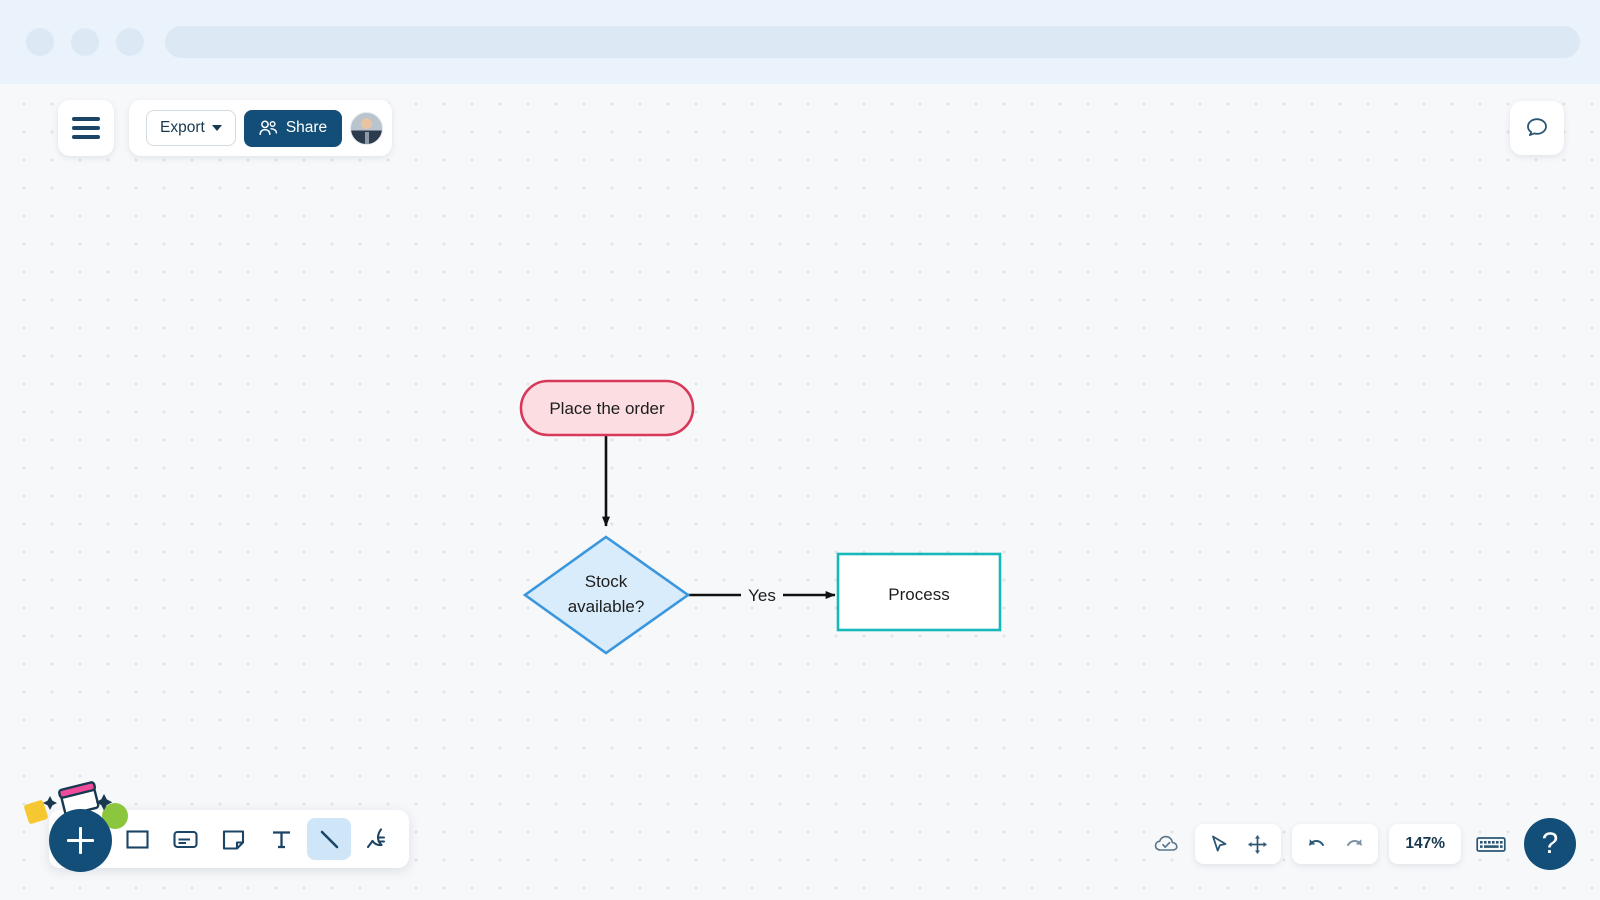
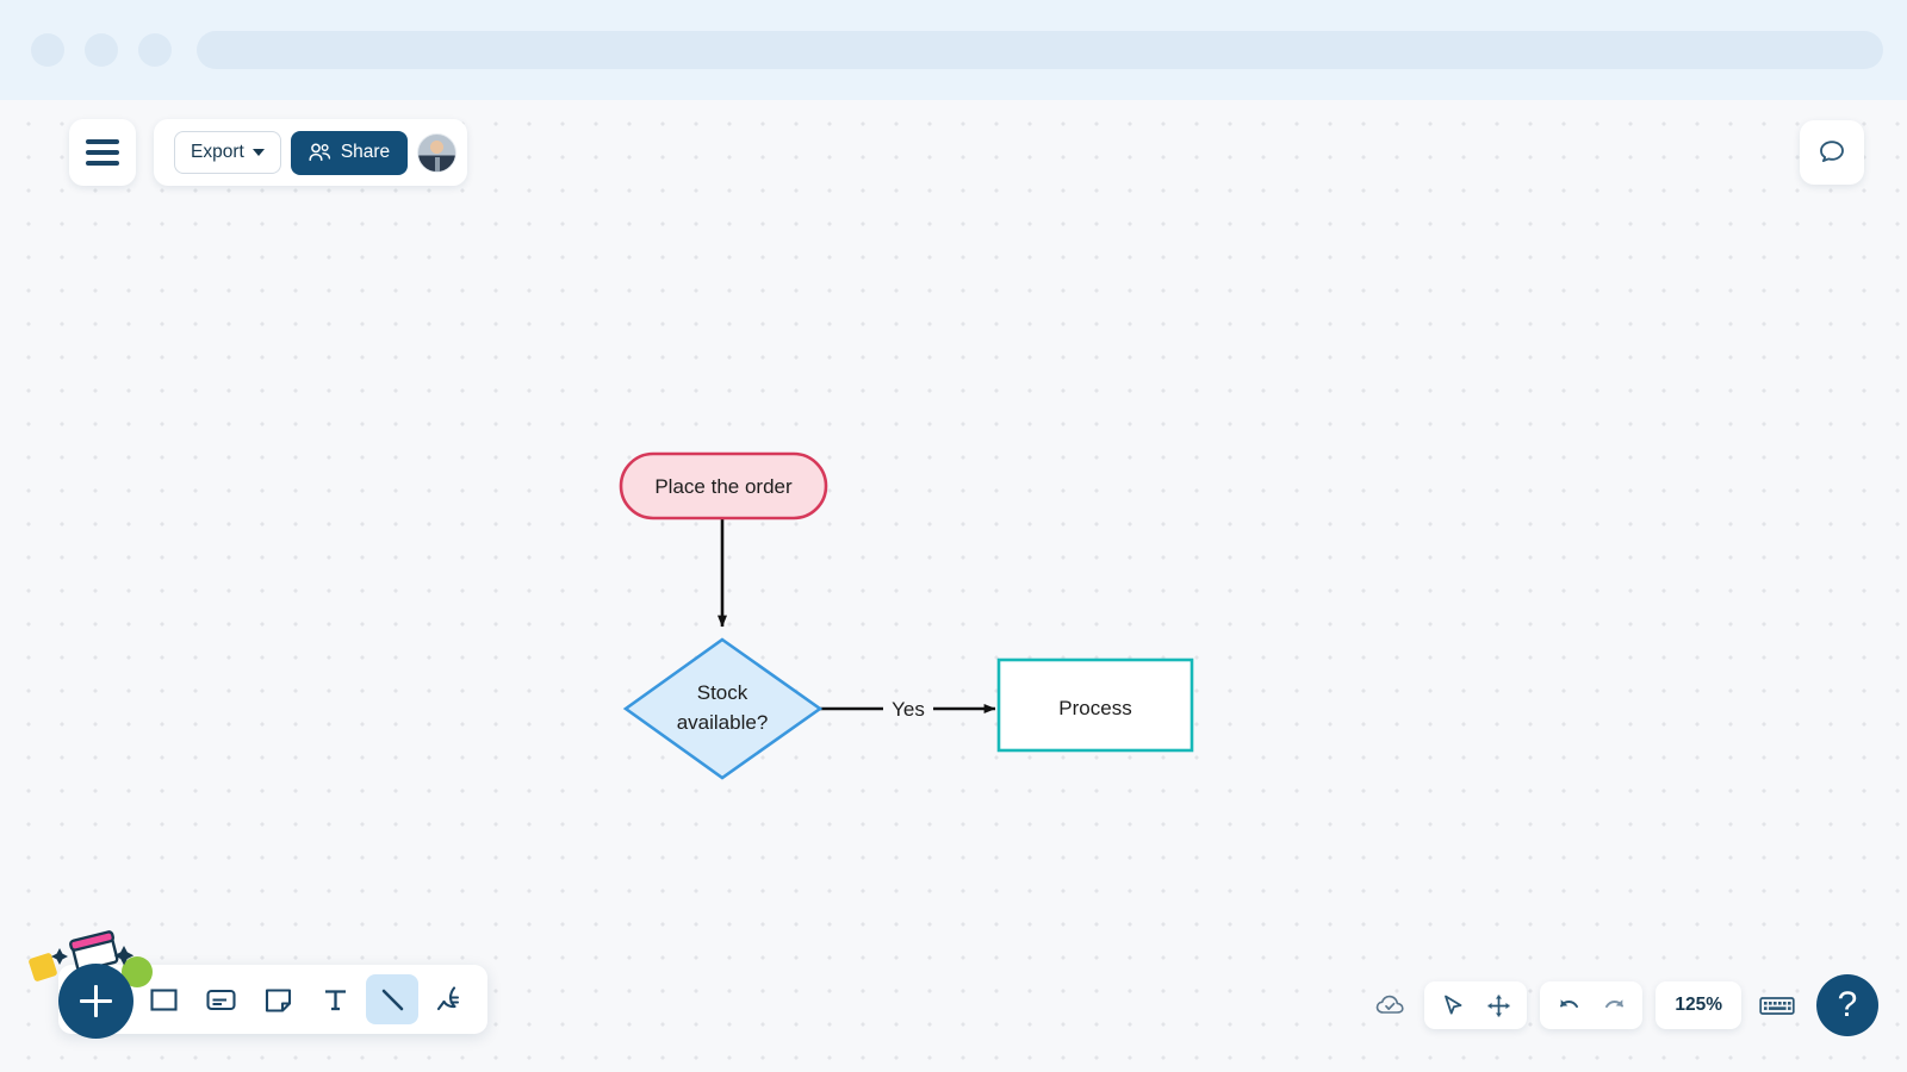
  Place the order
  Stock
  available?
  Process
  Yes
  Export
  Share
- 147%
+ 125%
  ?
